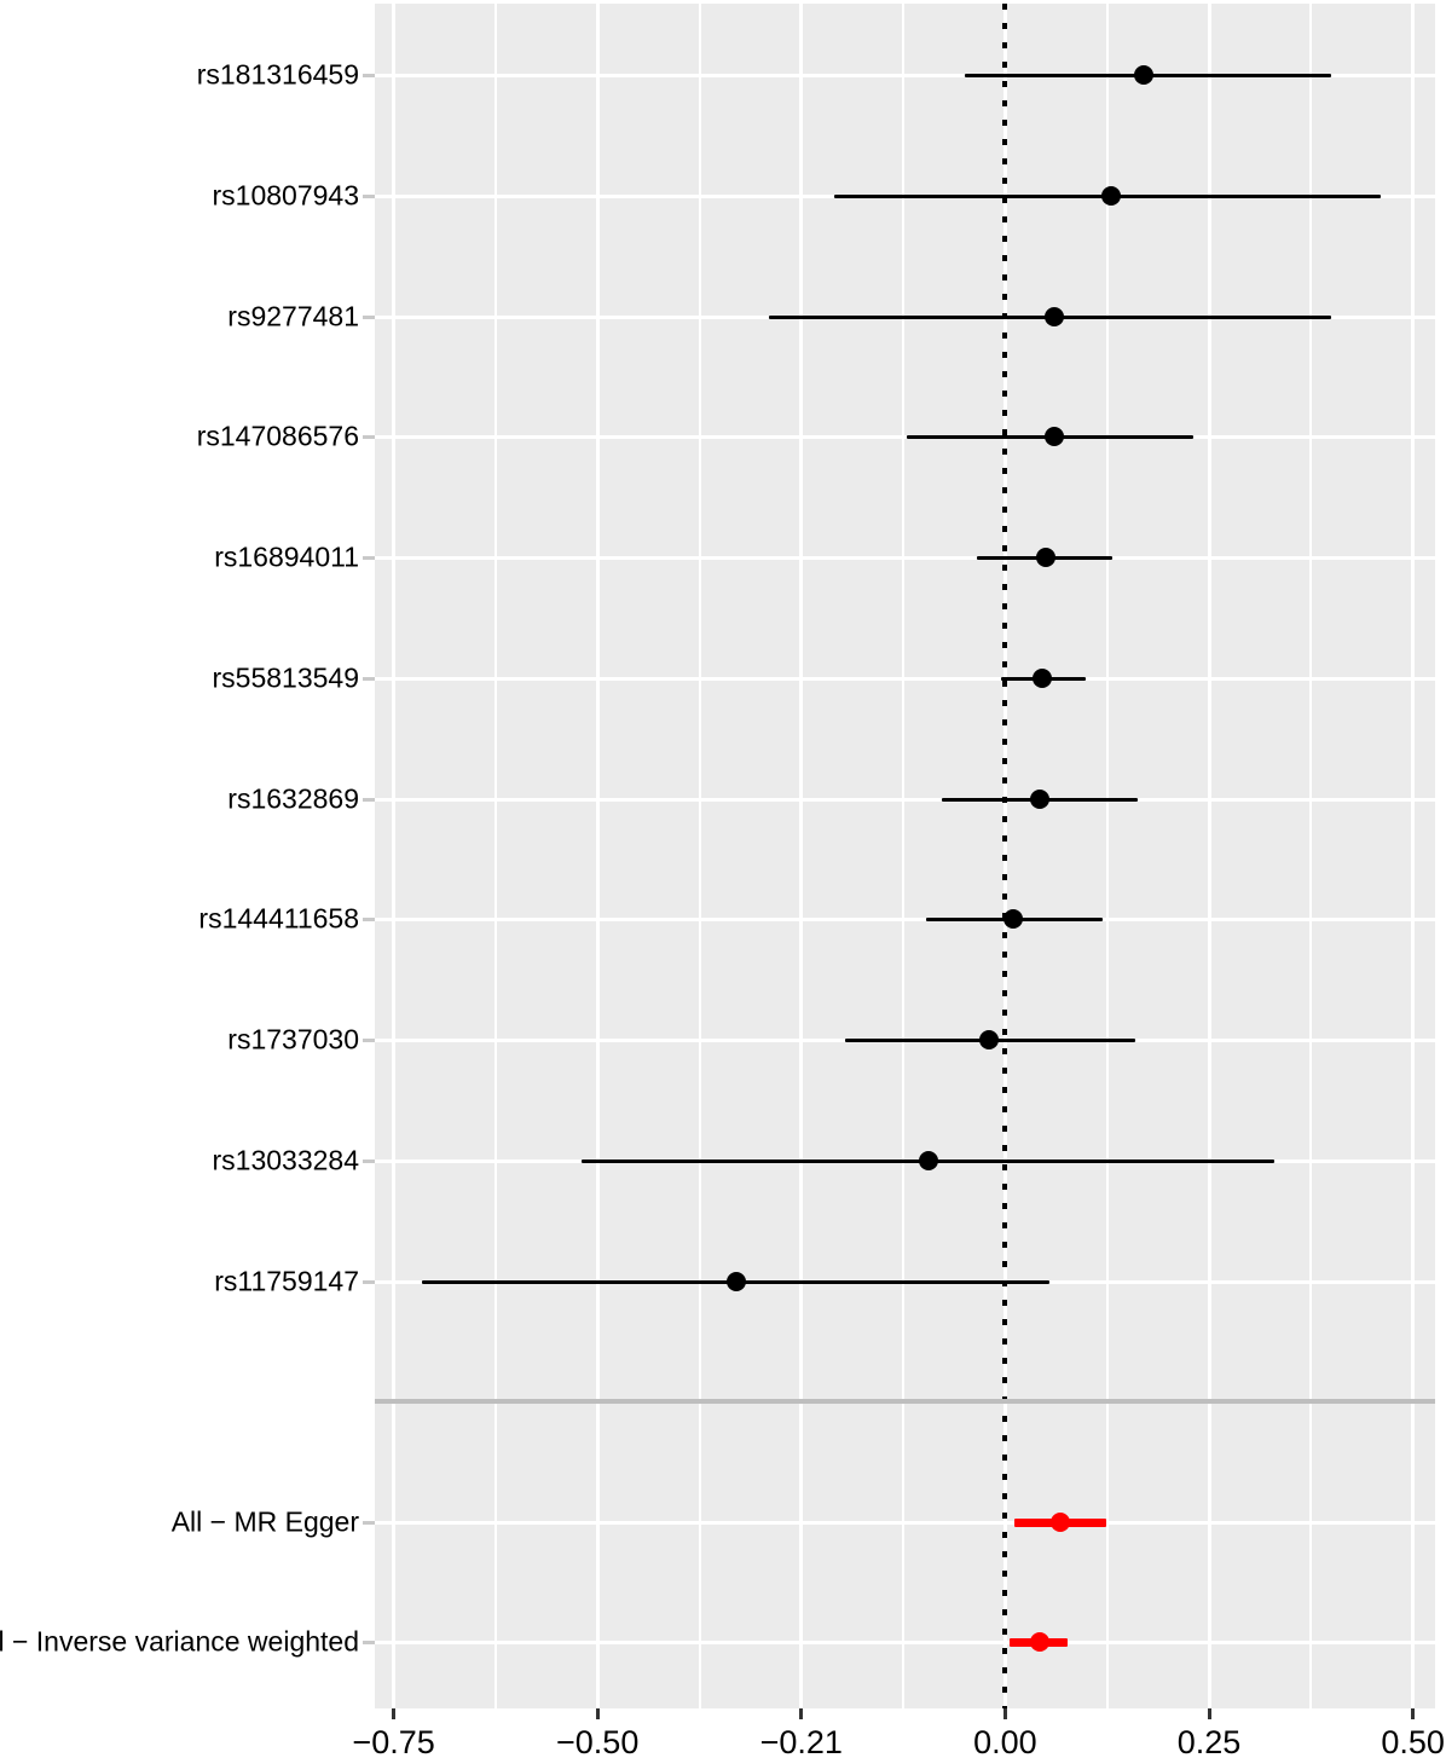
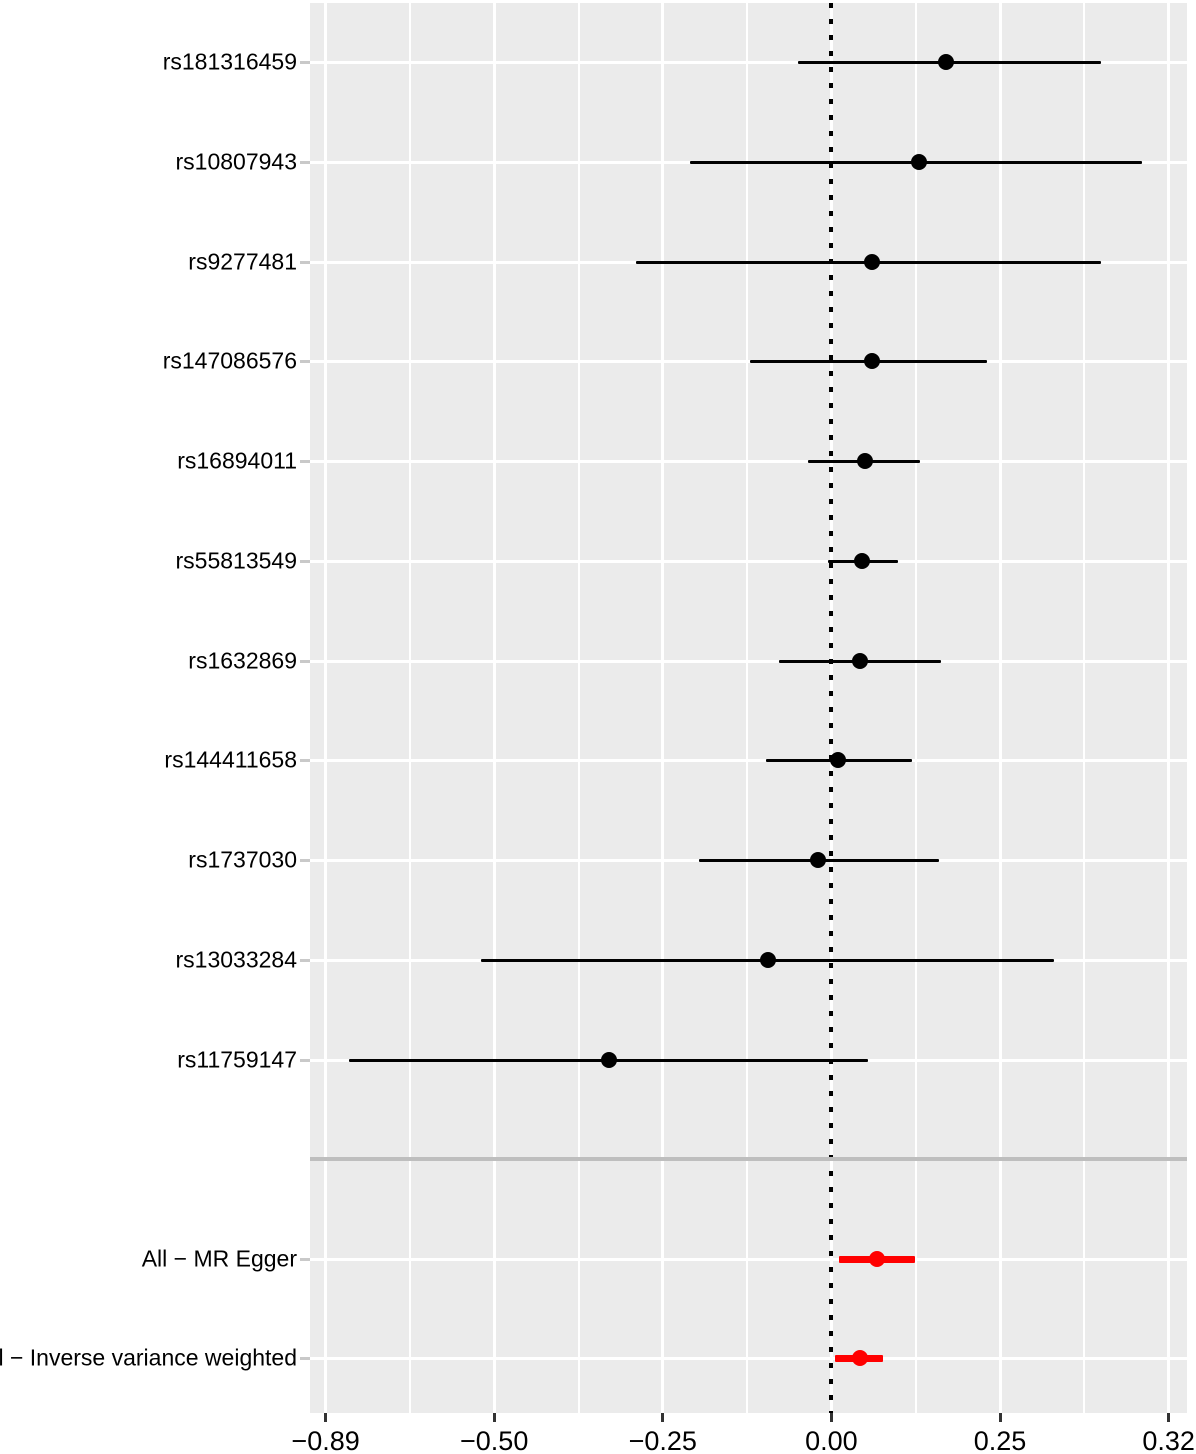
  rs181316459
  rs10807943
  rs9277481
  rs147086576
  rs16894011
  rs55813549
  rs1632869
  rs144411658
  rs1737030
  rs13033284
  rs11759147
  All − MR Egger
  l − Inverse variance weighted
- −0.75
+ −0.89
  −0.50
- −0.21
+ −0.25
  0.00
  0.25
- 0.50
+ 0.32
